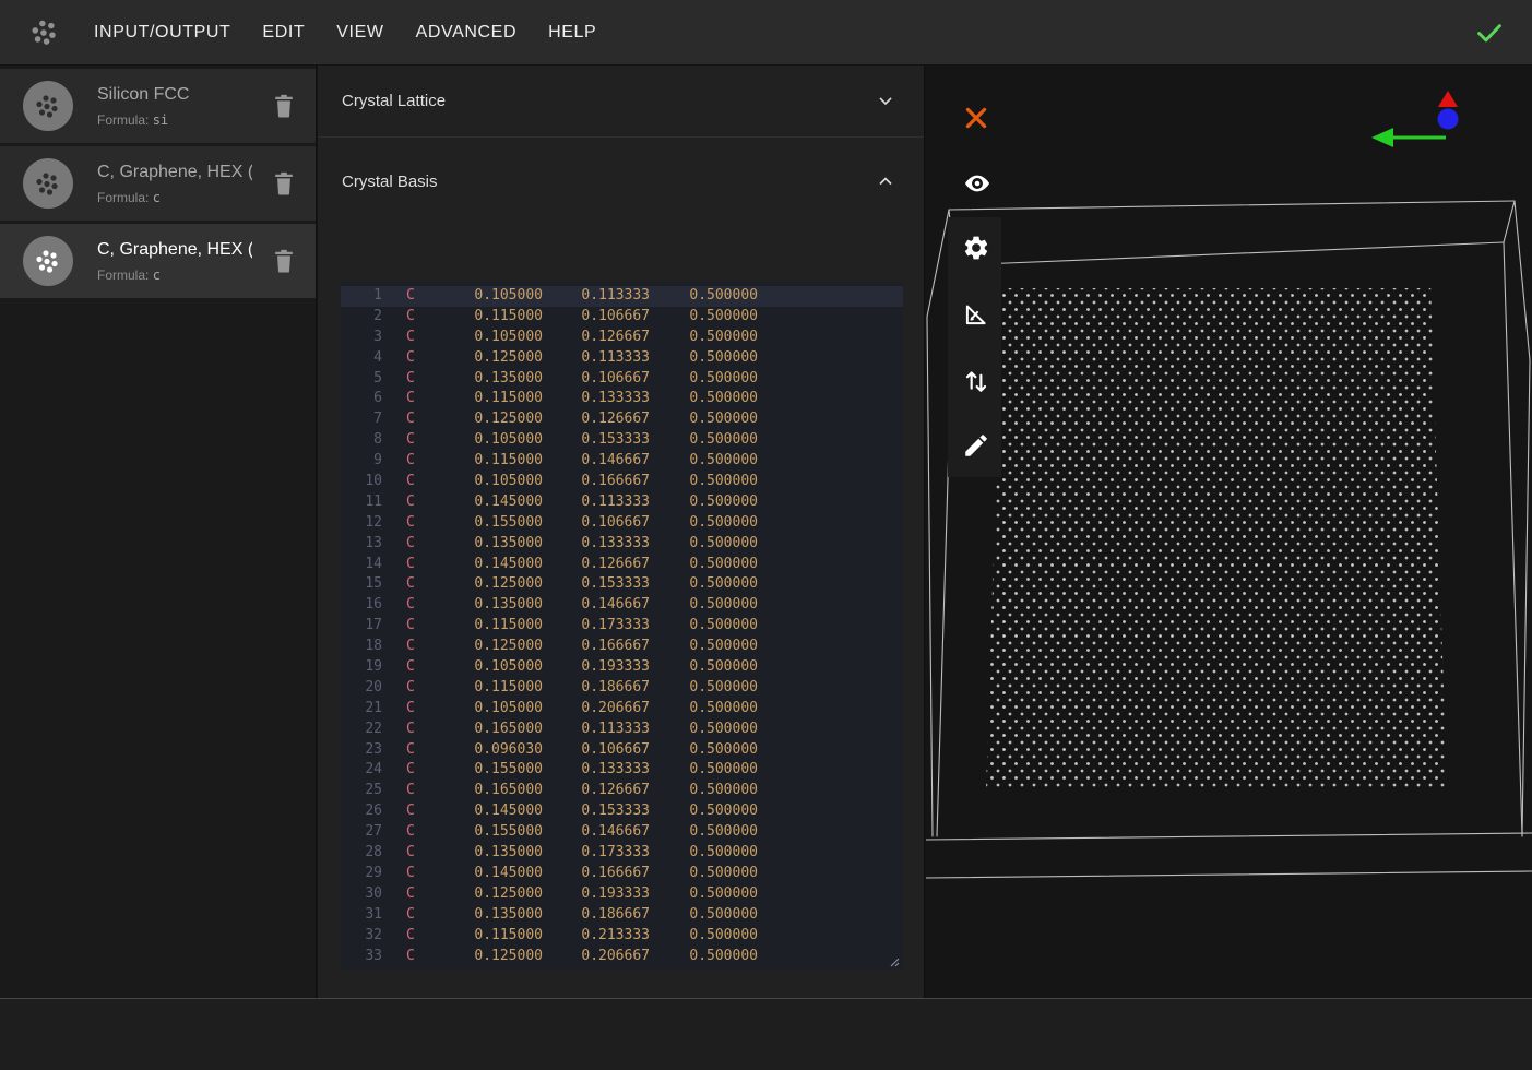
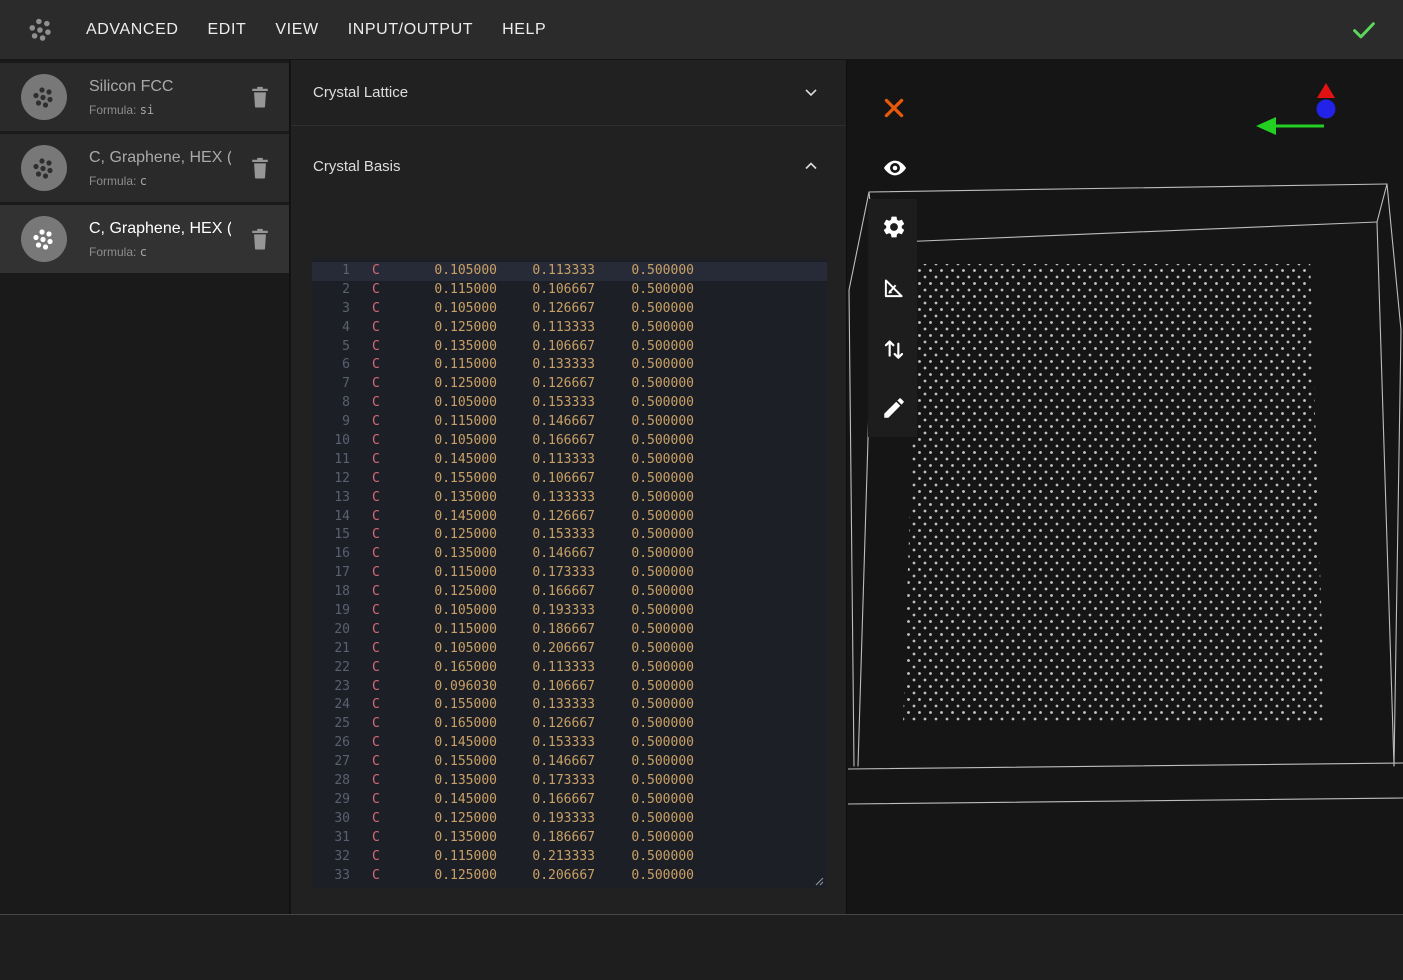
- INPUT/OUTPUT
+ ADVANCED
  EDIT
  VIEW
- ADVANCED
+ INPUT/OUTPUT
  HELP
  Silicon FCC
  Formula: si
  C, Graphene, HEX (
  Formula: c
  C, Graphene, HEX (
  Formula: c
  Crystal Lattice
  Crystal Basis
  1
  C
  0.105000
  0.113333
  0.500000
  2
  C
  0.115000
  0.106667
  0.500000
  3
  C
  0.105000
  0.126667
  0.500000
  4
  C
  0.125000
  0.113333
  0.500000
  5
  C
  0.135000
  0.106667
  0.500000
  6
  C
  0.115000
  0.133333
  0.500000
  7
  C
  0.125000
  0.126667
  0.500000
  8
  C
  0.105000
  0.153333
  0.500000
  9
  C
  0.115000
  0.146667
  0.500000
  10
  C
  0.105000
  0.166667
  0.500000
  11
  C
  0.145000
  0.113333
  0.500000
  12
  C
  0.155000
  0.106667
  0.500000
  13
  C
  0.135000
  0.133333
  0.500000
  14
  C
  0.145000
  0.126667
  0.500000
  15
  C
  0.125000
  0.153333
  0.500000
  16
  C
  0.135000
  0.146667
  0.500000
  17
  C
  0.115000
  0.173333
  0.500000
  18
  C
  0.125000
  0.166667
  0.500000
  19
  C
  0.105000
  0.193333
  0.500000
  20
  C
  0.115000
  0.186667
  0.500000
  21
  C
  0.105000
  0.206667
  0.500000
  22
  C
  0.165000
  0.113333
  0.500000
  23
  C
  0.096030
  0.106667
  0.500000
  24
  C
  0.155000
  0.133333
  0.500000
  25
  C
  0.165000
  0.126667
  0.500000
  26
  C
  0.145000
  0.153333
  0.500000
  27
  C
  0.155000
  0.146667
  0.500000
  28
  C
  0.135000
  0.173333
  0.500000
  29
  C
  0.145000
  0.166667
  0.500000
  30
  C
  0.125000
  0.193333
  0.500000
  31
  C
  0.135000
  0.186667
  0.500000
  32
  C
  0.115000
  0.213333
  0.500000
  33
  C
  0.125000
  0.206667
  0.500000
